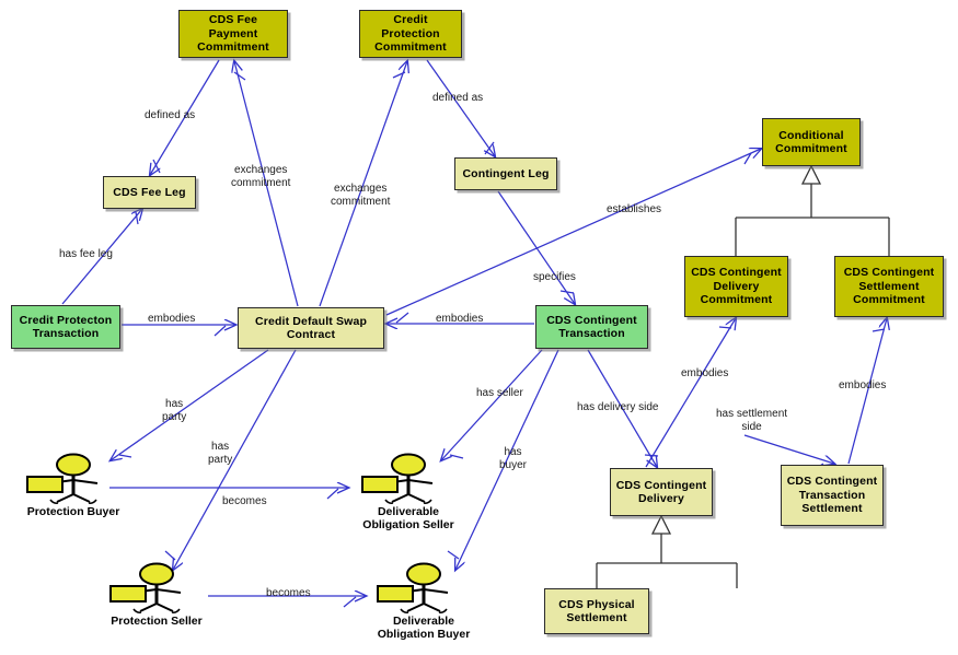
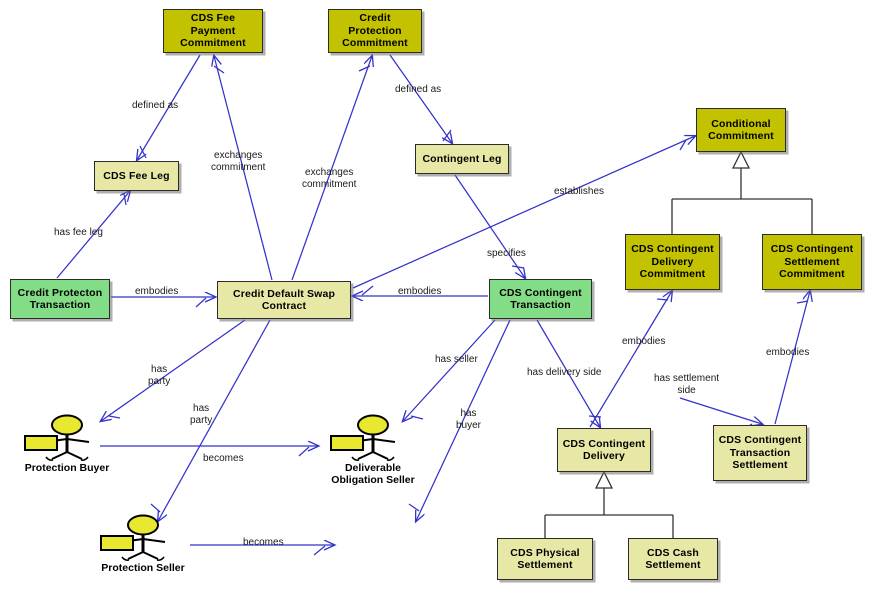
  CDS Fee Payment Commitment
  Credit Protection Commitment
  Conditional Commitment
  CDS Contingent Delivery Commitment
  CDS Contingent Settlement Commitment
  CDS Fee Leg
  Contingent Leg
  Credit Default Swap Contract
  CDS Contingent Delivery
  CDS Contingent Transaction Settlement
  CDS Physical Settlement
+ CDS Cash Settlement
  Credit Protecton Transaction
  CDS Contingent Transaction
  Protection Buyer
  Deliverable Obligation Seller
  Protection Seller
- Deliverable Obligation Buyer
  defined as
  defined as
  exchanges
  commitment
  exchanges
  commitment
  has fee leg
  embodies
  embodies
  specifies
  establishes
  has
  party
  has
  party
  becomes
  becomes
  has seller
  has
  buyer
  has delivery side
  has settlement
  side
  embodies
  embodies
